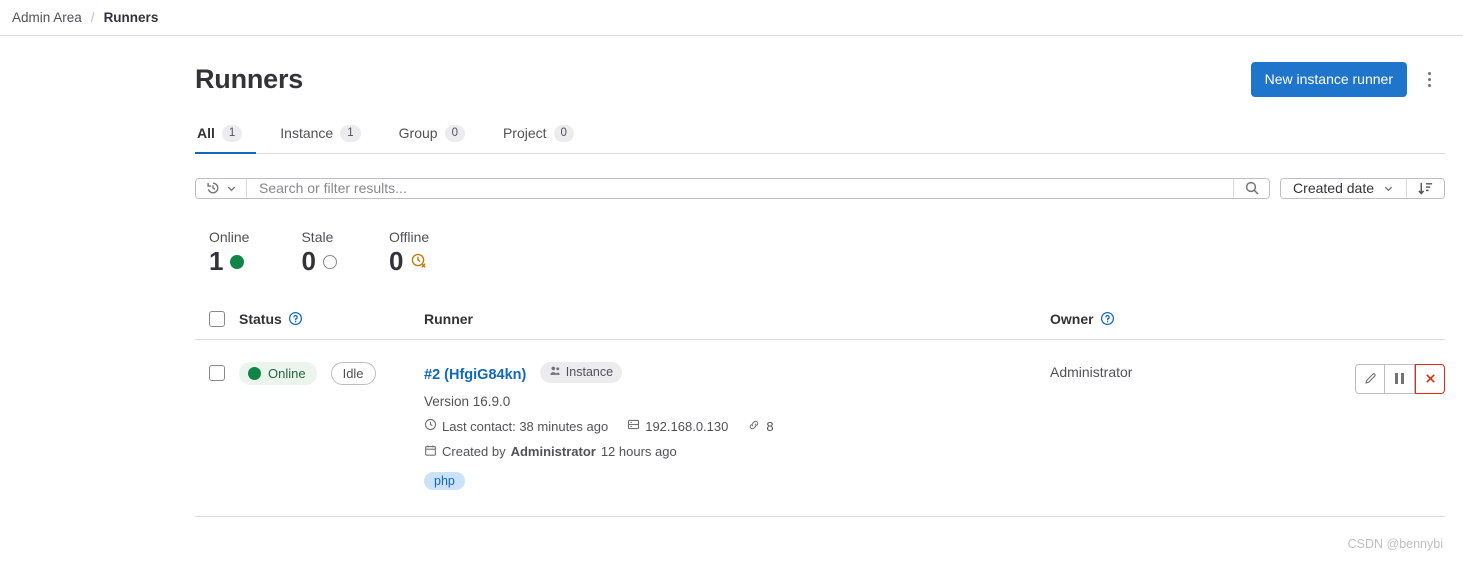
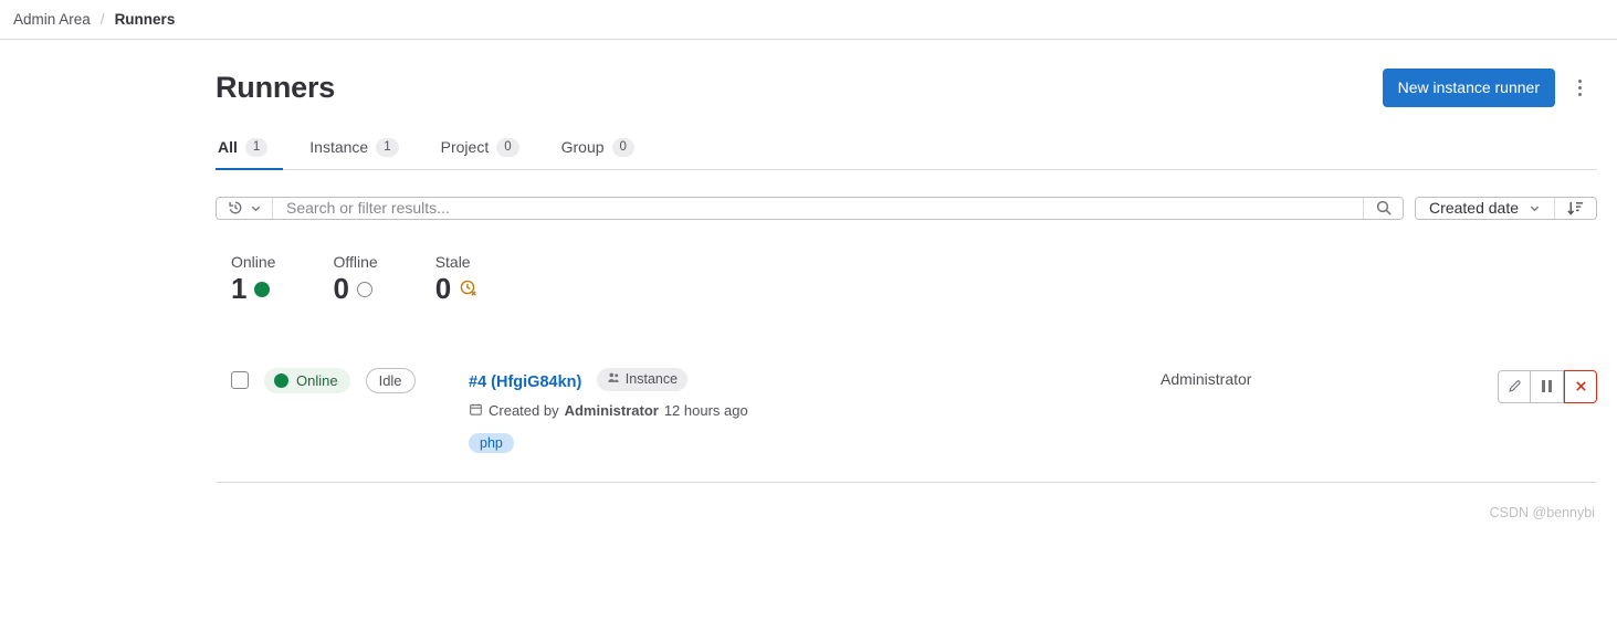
  Admin Area
  /
  Runners
  Runners
  New instance runner
  All
  1
  Instance
  1
- Group
+ Project
  0
- Project
+ Group
  0
  Search or filter results...
  Created date
  Online
  1
- Stale
+ Offline
  0
- Offline
+ Stale
  0
- Status
- Runner
- Owner
  Online
  Idle
- #2 (HfgiG84kn)
+ #4 (HfgiG84kn)
  Instance
- Version 16.9.0
- Last contact: 38 minutes ago
- 192.168.0.130
- 8
  Created by
  Administrator
  12 hours ago
  php
  Administrator
  CSDN @bennybi
